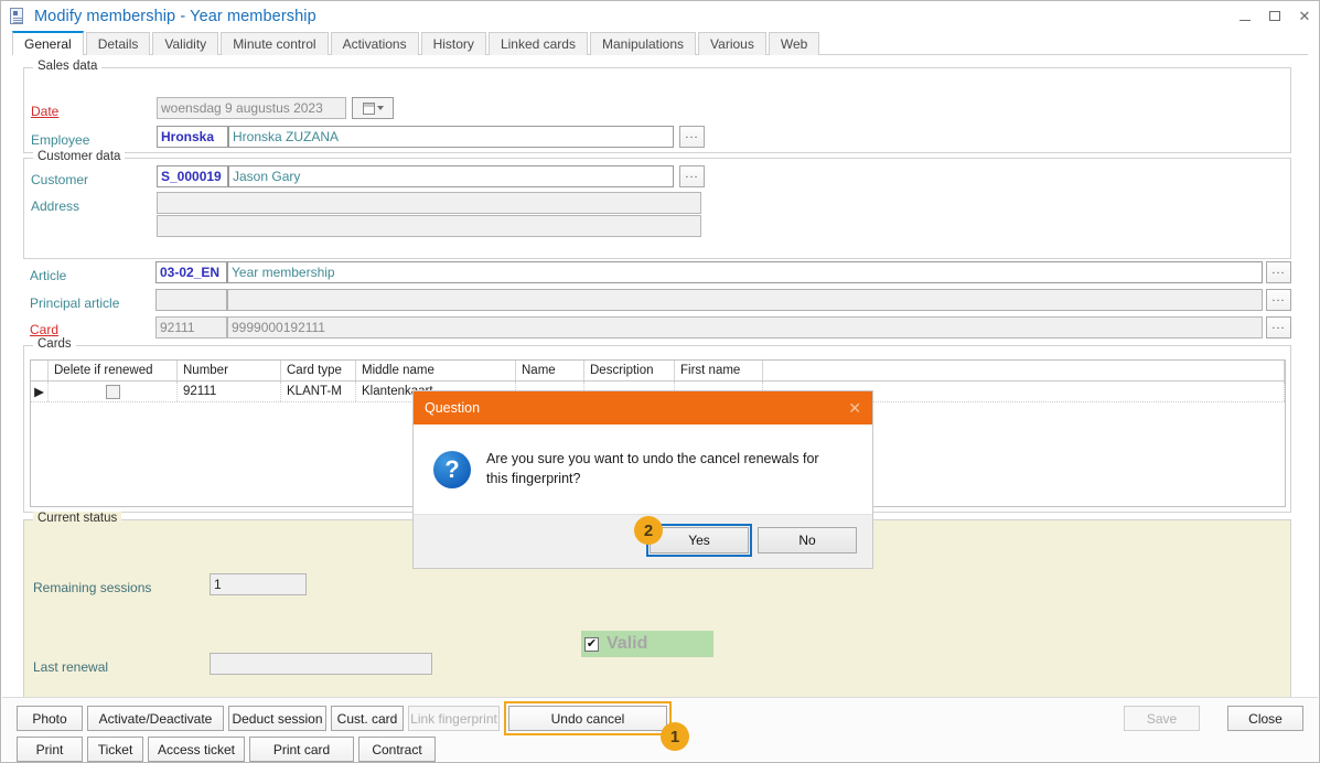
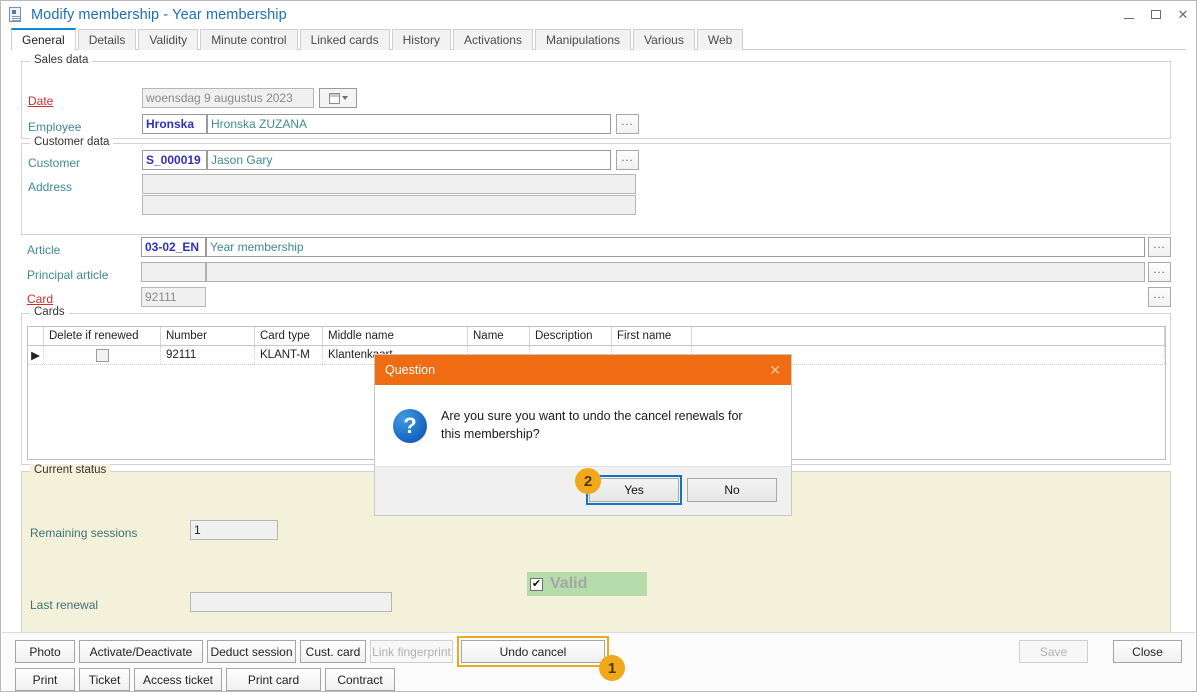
  Modify membership - Year membership
  ✕
  General
  Details
  Validity
  Minute control
- Activations
+ Linked cards
  History
- Linked cards
+ Activations
  Manipulations
  Various
  Web
  Sales data
  Date
  woensdag 9 augustus 2023
  Employee
  Hronska
  Hronska ZUZANA
  ...
  Customer data
  Customer
  S_000019
  Jason Gary
  ...
  Address
  Article
  03-02_EN
  Year membership
  ...
  Principal article
  ...
  Card
  92111
- 9999000192111
  ...
  Cards
  Delete if renewed
  Number
  Card type
  Middle name
  Name
  Description
  First name
  ▶
  92111
  KLANT-M
  Current status
  Remaining sessions
  1
  Last renewal
  ✔
  Valid
  Photo
  Activate/Deactivate
  Deduct session
  Cust. card
  Link fingerprint
  Undo cancel
  1
  Print
  Ticket
  Access ticket
  Print card
  Contract
  Save
  Close
  Question
  ✕
  ?
- Are you sure you want to undo the cancel renewals for this fingerprint?
+ Are you sure you want to undo the cancel renewals for this membership?
  Yes
  No
  2
